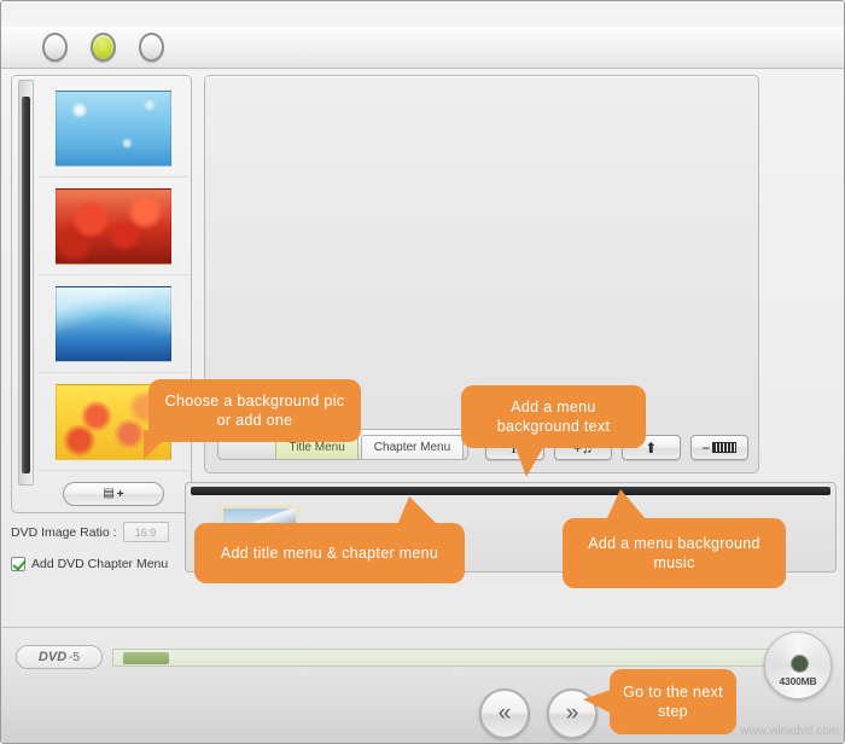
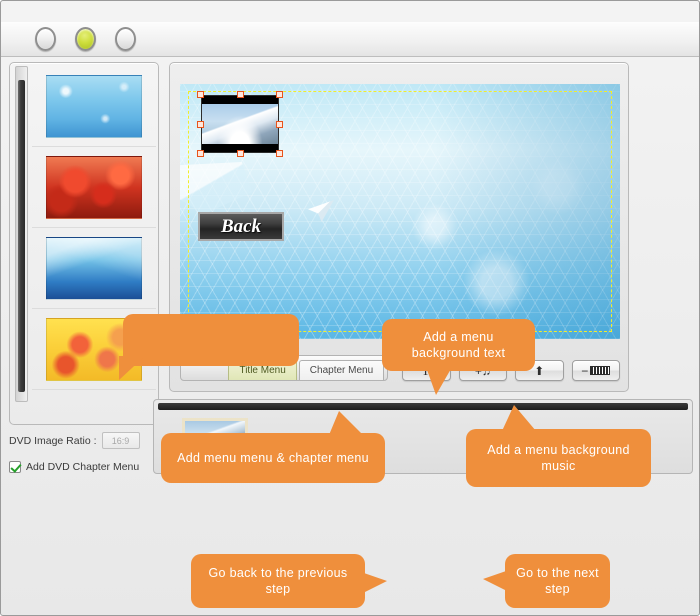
- ▤
- +
  DVD Image Ratio :
  16:9
  Add DVD Chapter Menu
+ Back
  Title Menu
  Chapter Menu
  ⬆
  −
- DVD
- -5
- 4300MB
- «
- »
- www.winxdvd.com
- Choose a background pic or add one
  Add a menu background text
- Add title menu & chapter menu
+ Add menu menu & chapter menu
  Add a menu background music
+ Go back to the previous step
  Go to the next step
